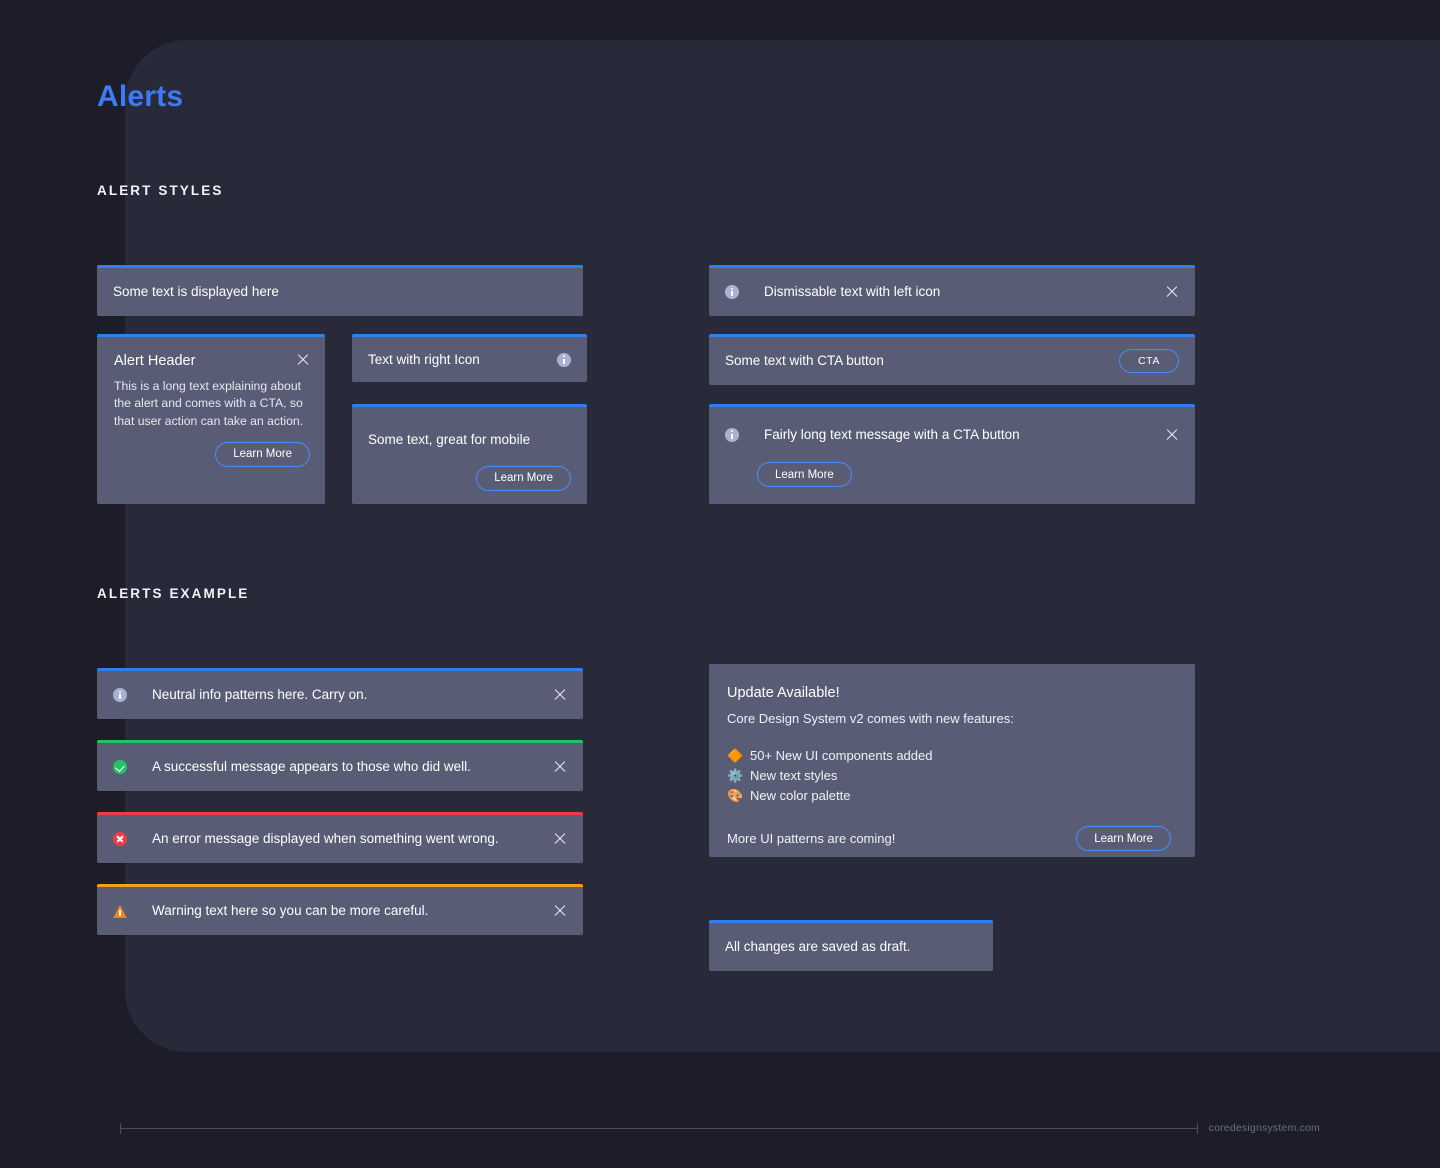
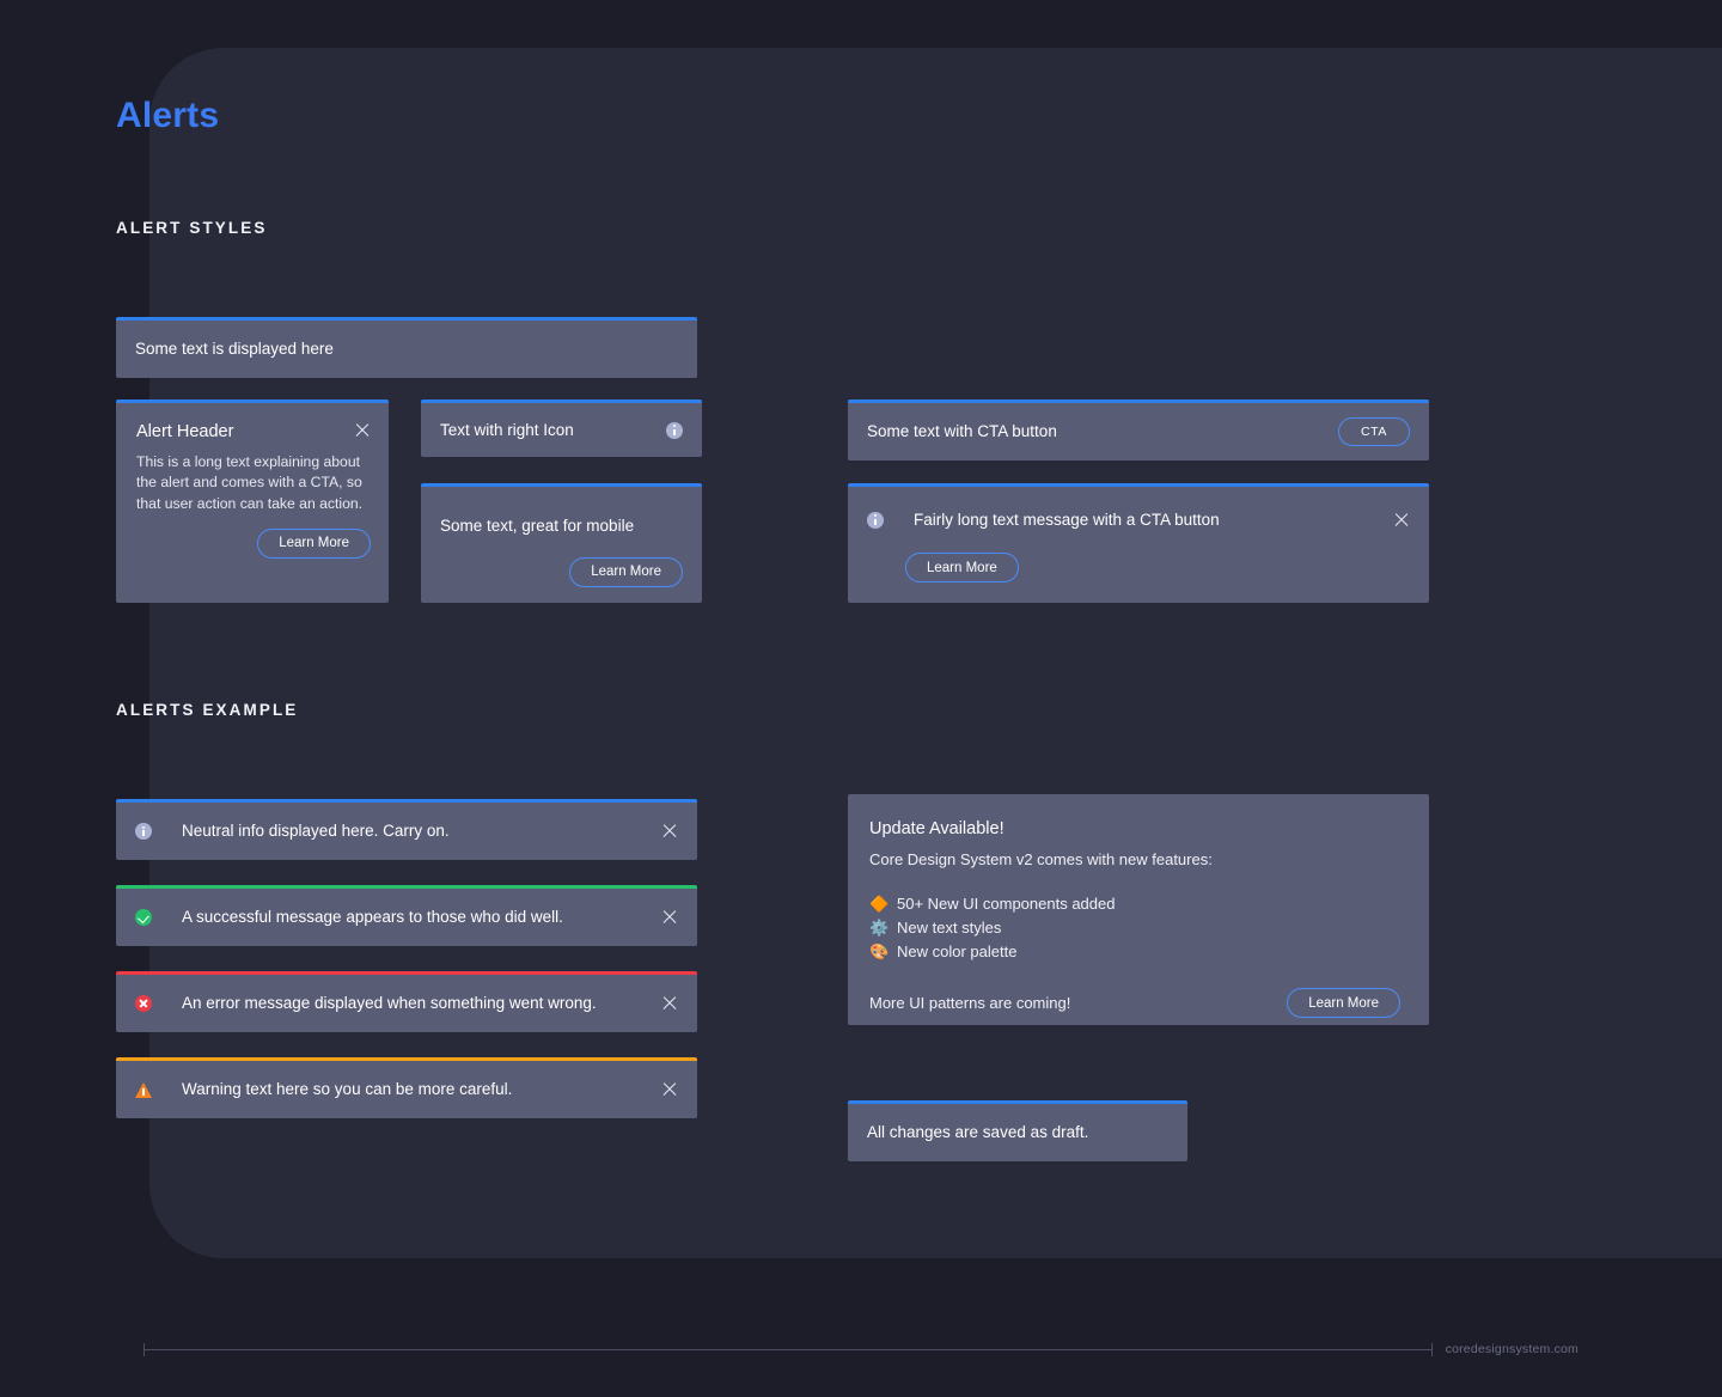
  Alerts
  ALERT STYLES
  Some text is displayed here
  Alert Header
  This is a long text explaining about the alert and comes with a CTA, so that user action can take an action.
  Learn More
  Text with right Icon
  Some text, great for mobile
  Learn More
- Dismissable text with left icon
  Some text with CTA button
  CTA
  Fairly long text message with a CTA button
  Learn More
  ALERTS EXAMPLE
- Neutral info patterns here. Carry on.
+ Neutral info displayed here. Carry on.
  A successful message appears to those who did well.
  An error message displayed when something went wrong.
  Warning text here so you can be more careful.
  Update Available!
  Core Design System v2 comes with new features:
  🔶
  50+ New UI components added
  ⚙️
  New text styles
  🎨
  New color palette
  More UI patterns are coming!
  Learn More
  All changes are saved as draft.
  coredesignsystem.com
